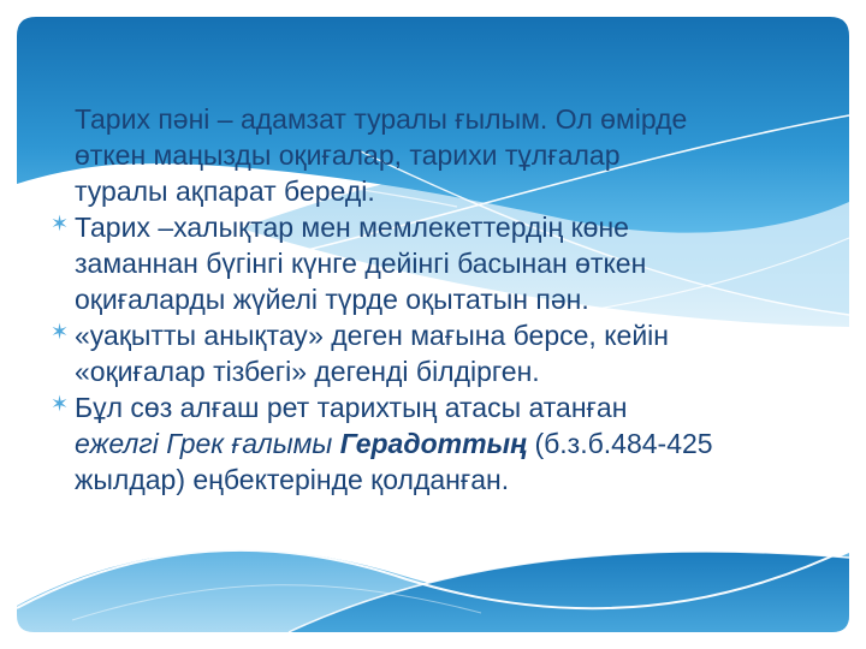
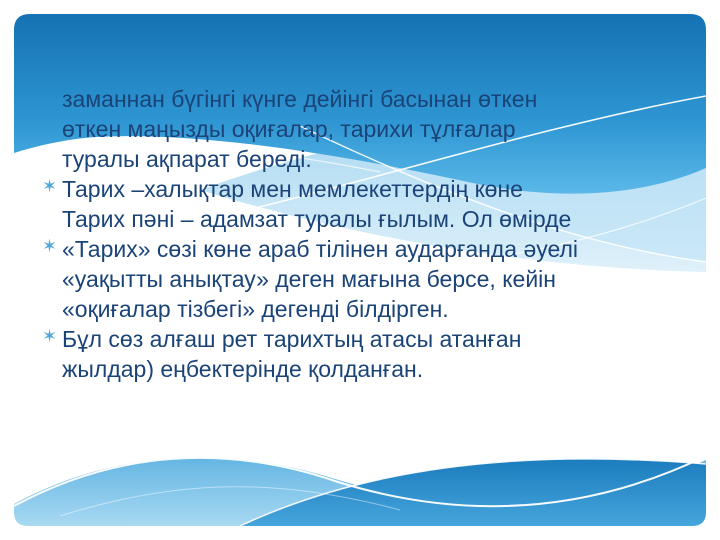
- Тарих пәні – адамзат туралы ғылым. Ол өмірде
+ заманнан бүгінгі күнге дейінгі басынан өткен
  өткен маңызды оқиғалар, тарихи тұлғалар
  туралы ақпарат береді.
  ✶
  Тарих –халықтар мен мемлекеттердің көне
- заманнан бүгінгі күнге дейінгі басынан өткен
+ Тарих пәні – адамзат туралы ғылым. Ол өмірде
- оқиғаларды жүйелі түрде оқытатын пән.
  ✶
+ «Тарих» сөзі көне араб тілінен аударғанда әуелі
  «уақытты анықтау» деген мағына берсе, кейін
  «оқиғалар тізбегі» дегенді білдірген.
  ✶
  Бұл сөз алғаш рет тарихтың атасы атанған
- ежелгі Грек ғалымы Герадоттың (б.з.б.484-425
  жылдар) еңбектерінде қолданған.
